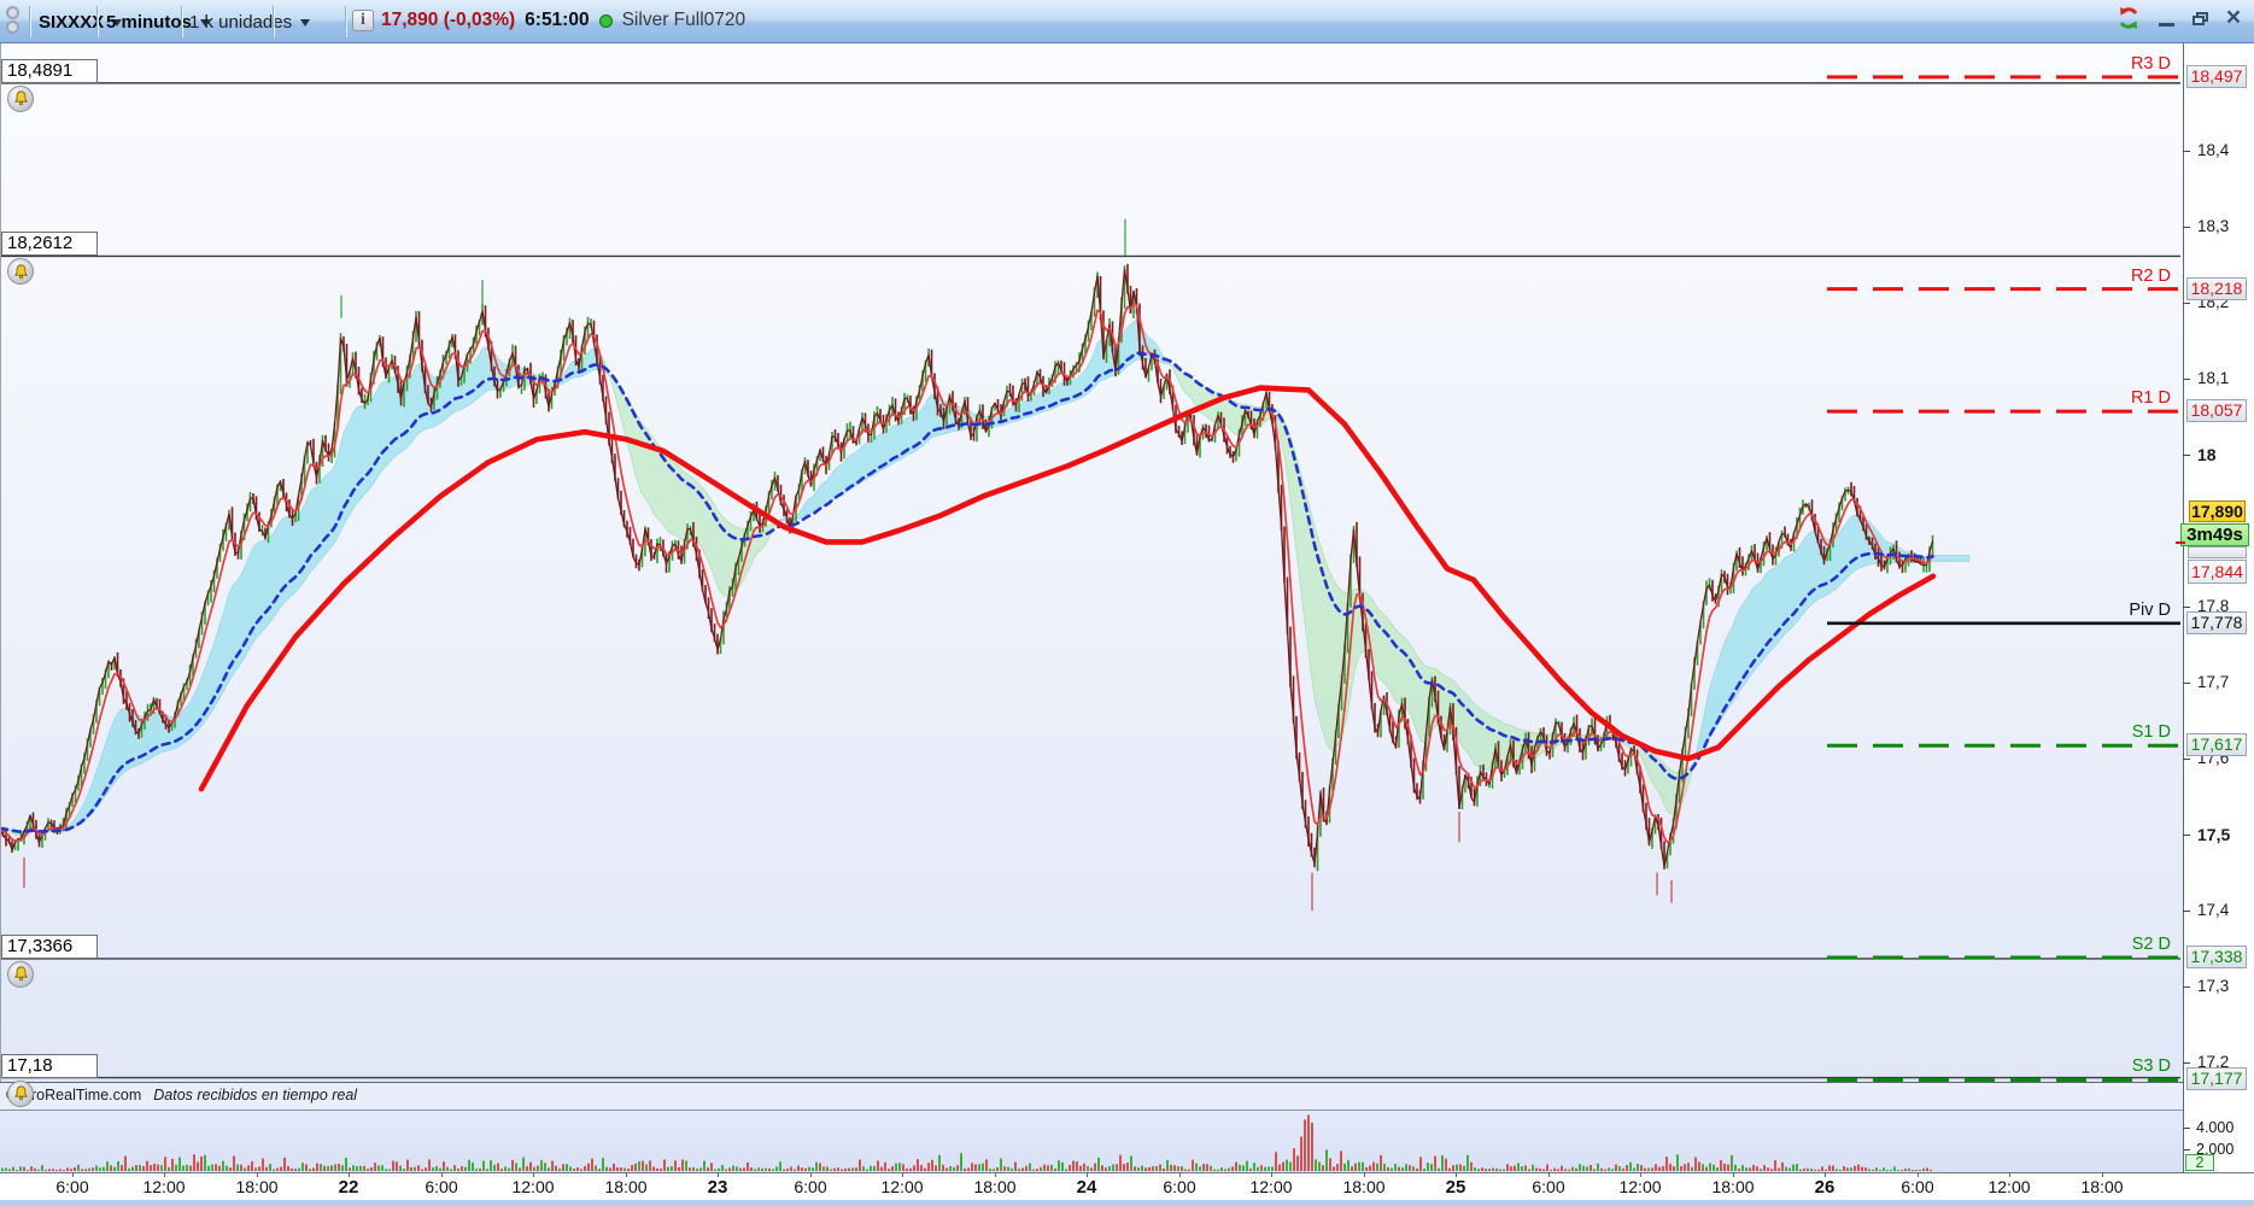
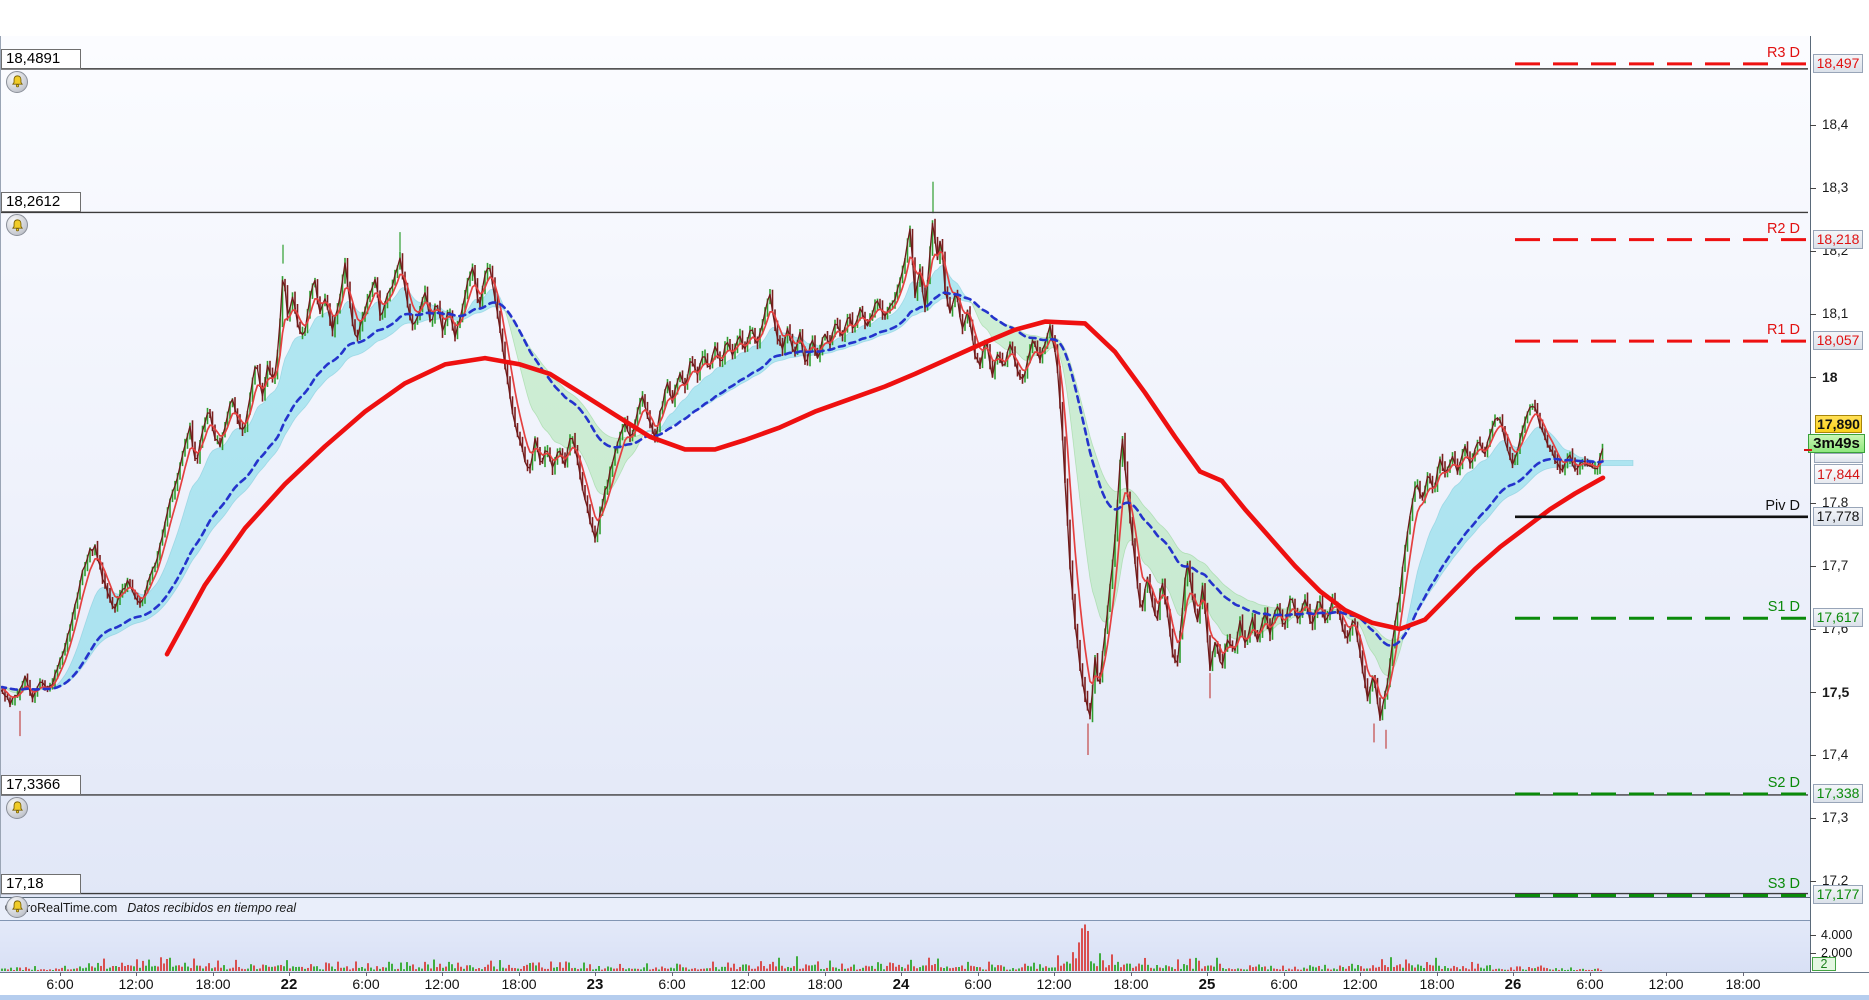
- SIXXXX
- 5 minutos
- 1 k unidades
- i
- 17,890 (-0,03%)
- 6:51:00
- Silver Full0720
- ×
  roRealTime.com Datos recibidos en tiempo real
  2
  18,4
  18,3
  18,2
  18,1
  18
  17,8
  17,7
  17,6
  17,5
  17,4
  17,3
  17,2
  4.000
  2.000
  R3 D
  18,497
  R2 D
  18,218
  R1 D
  18,057
  Piv D
  17,778
  S1 D
  17,617
  S2 D
  17,338
  S3 D
  17,177
  18,4891
  18,2612
  17,3366
  17,18
  17,890
  3m49s
  17,844
  6:00
  12:00
  18:00
  22
  6:00
  12:00
  18:00
  23
  6:00
  12:00
  18:00
  24
  6:00
  12:00
  18:00
  25
  6:00
  12:00
  18:00
  26
  6:00
  12:00
  18:00
